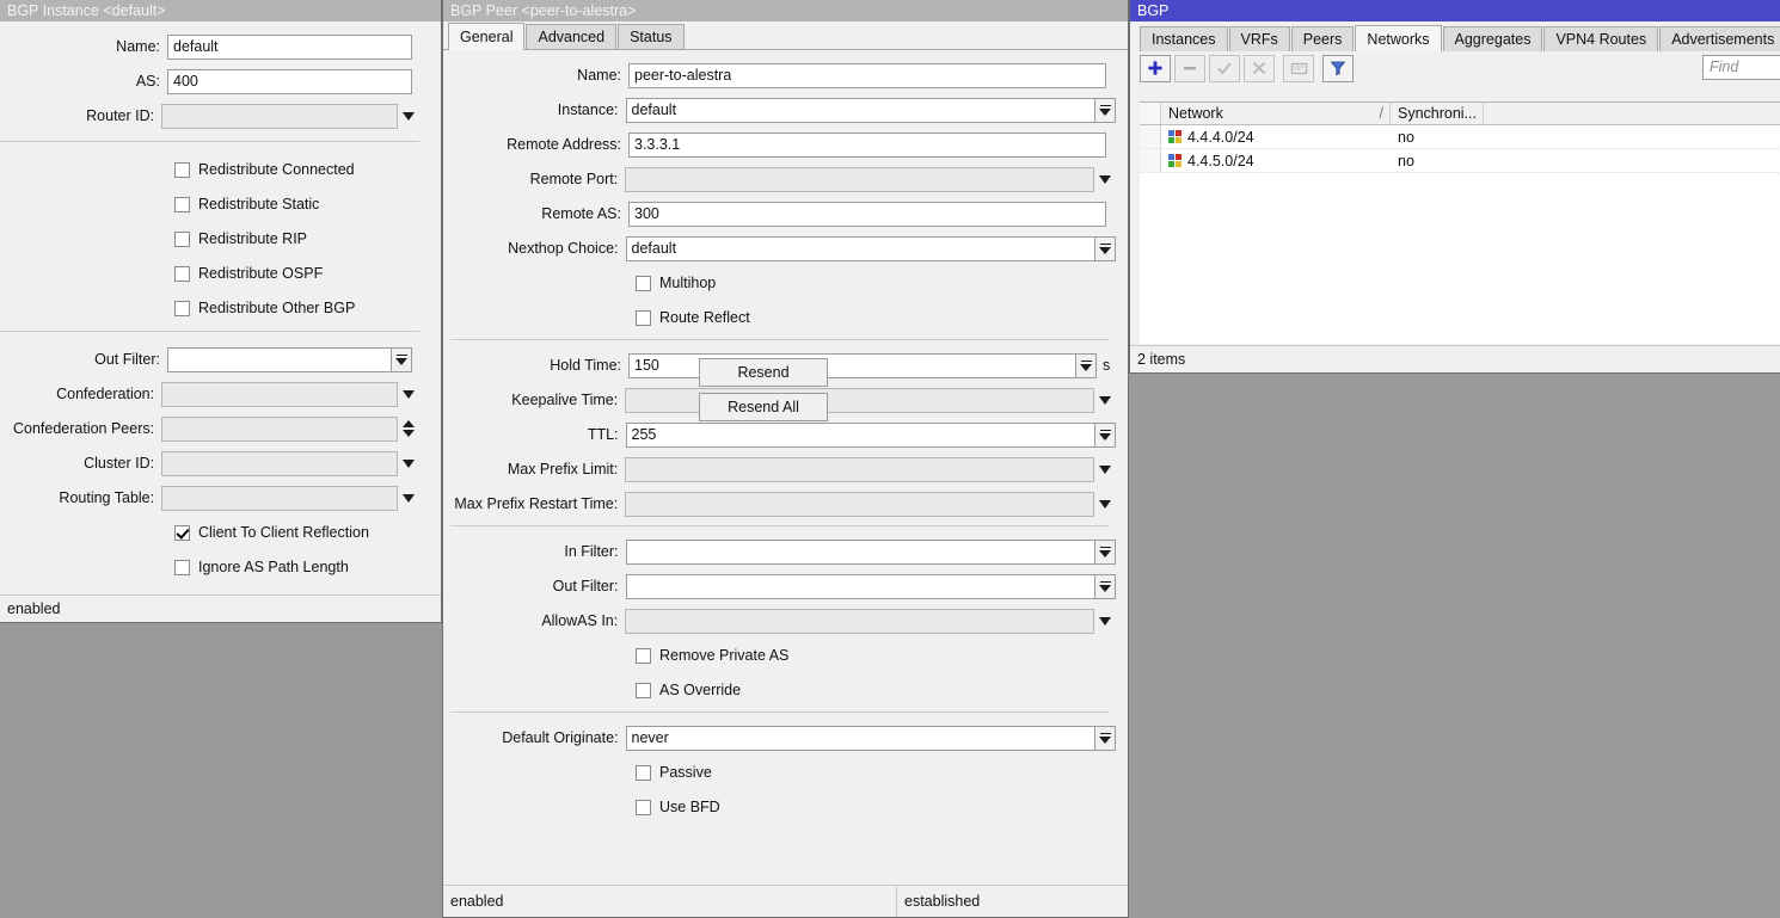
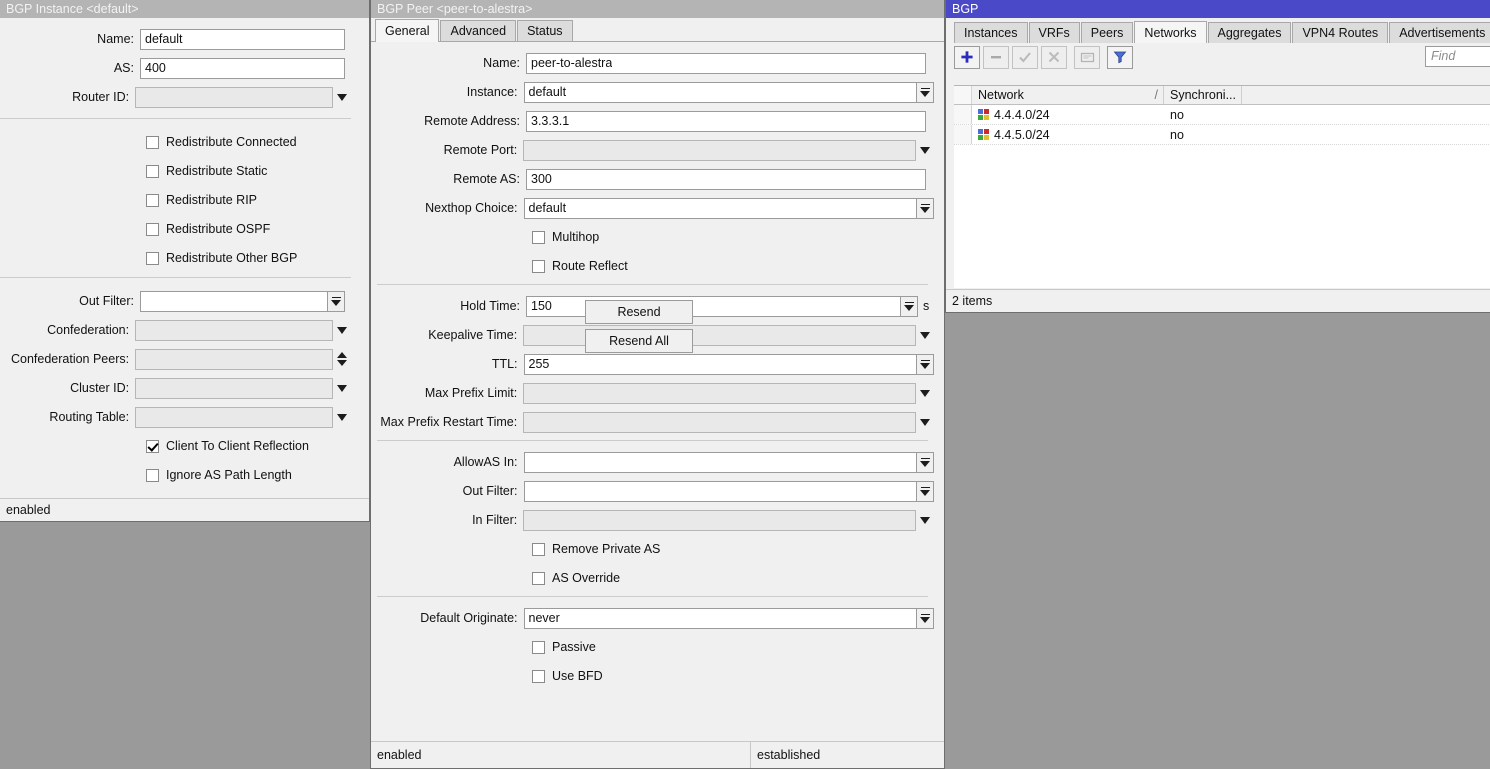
  BGP Peer <peer-to-alestra>
  General
  Advanced
  Status
  Name:
  peer-to-alestra
  Instance:
  default
  Remote Address:
  3.3.3.1
  Remote Port:
  Remote AS:
  300
  Nexthop Choice:
  default
  Multihop
  Route Reflect
  Hold Time:
  150
  s
  Keepalive Time:
  TTL:
  255
  Max Prefix Limit:
  Max Prefix Restart Time:
- In Filter:
+ AllowAS In:
  Out Filter:
- AllowAS In:
+ In Filter:
  Remove Private AS
  AS Override
  Default Originate:
  never
  Passive
  Use BFD
  enabled
  established
  Resend
  Resend All
  BGP Instance <default>
  Name:
  default
  AS:
  400
  Router ID:
  Redistribute Connected
  Redistribute Static
  Redistribute RIP
  Redistribute OSPF
  Redistribute Other BGP
  Out Filter:
  Confederation:
  Confederation Peers:
  Cluster ID:
  Routing Table:
  Client To Client Reflection
  Ignore AS Path Length
  enabled
  BGP
  Instances
  VRFs
  Peers
  Networks
  Aggregates
  VPN4 Routes
  Advertisements
  Find
  Network
  /
  Synchroni...
  4.4.4.0/24
  no
  4.4.5.0/24
  no
  2 items
